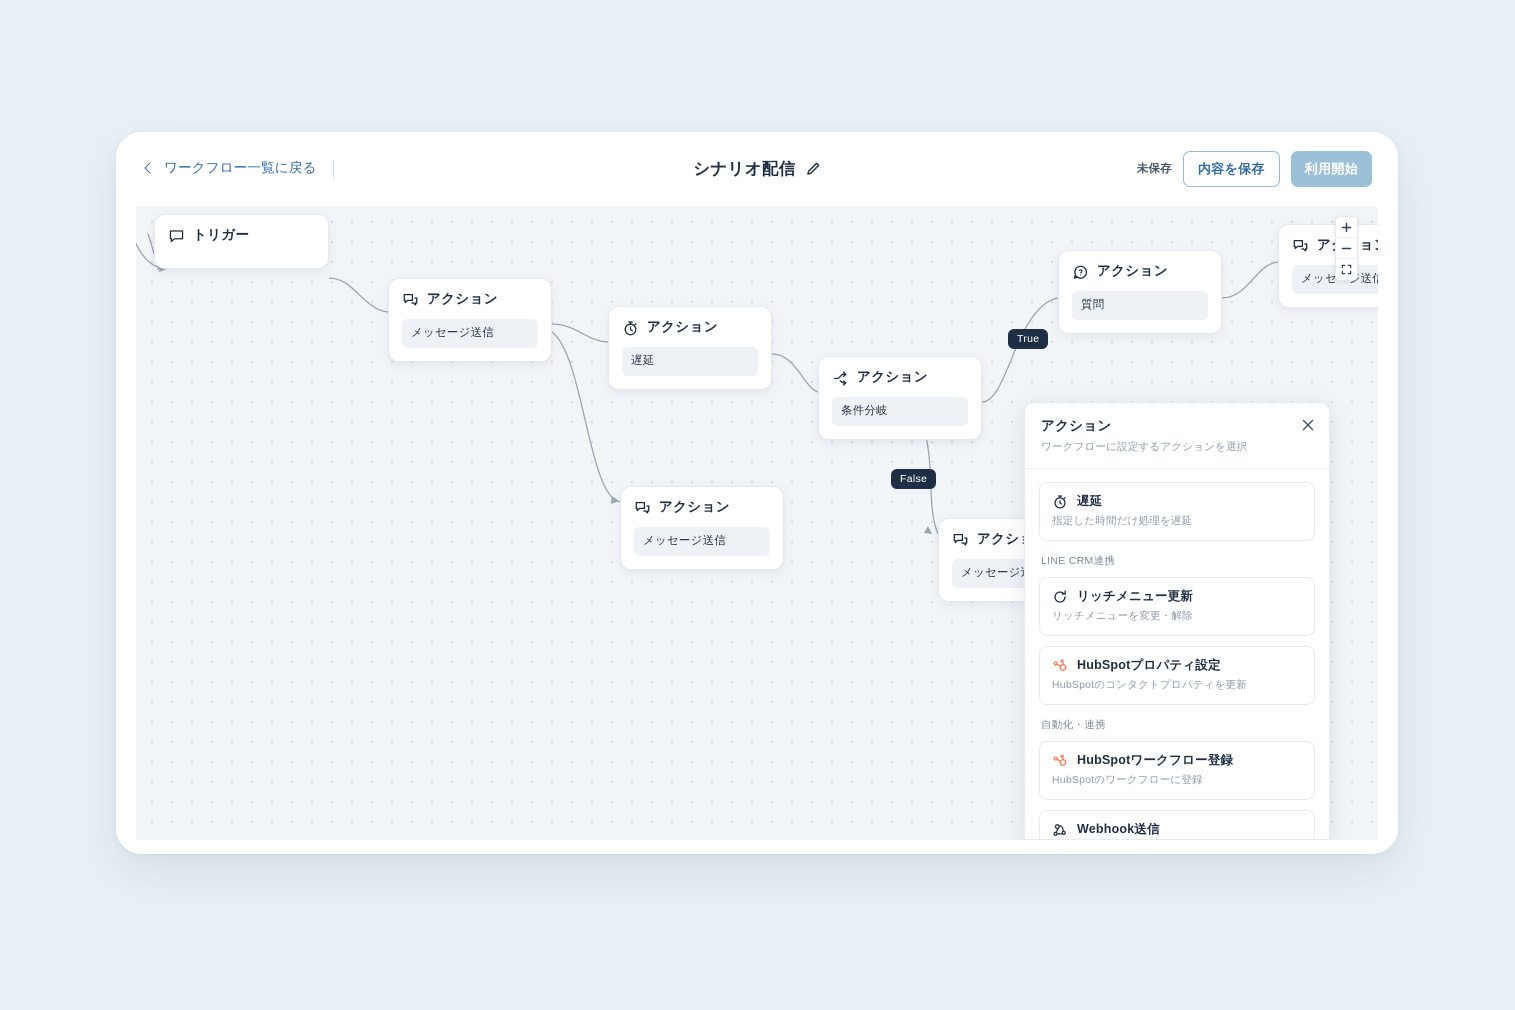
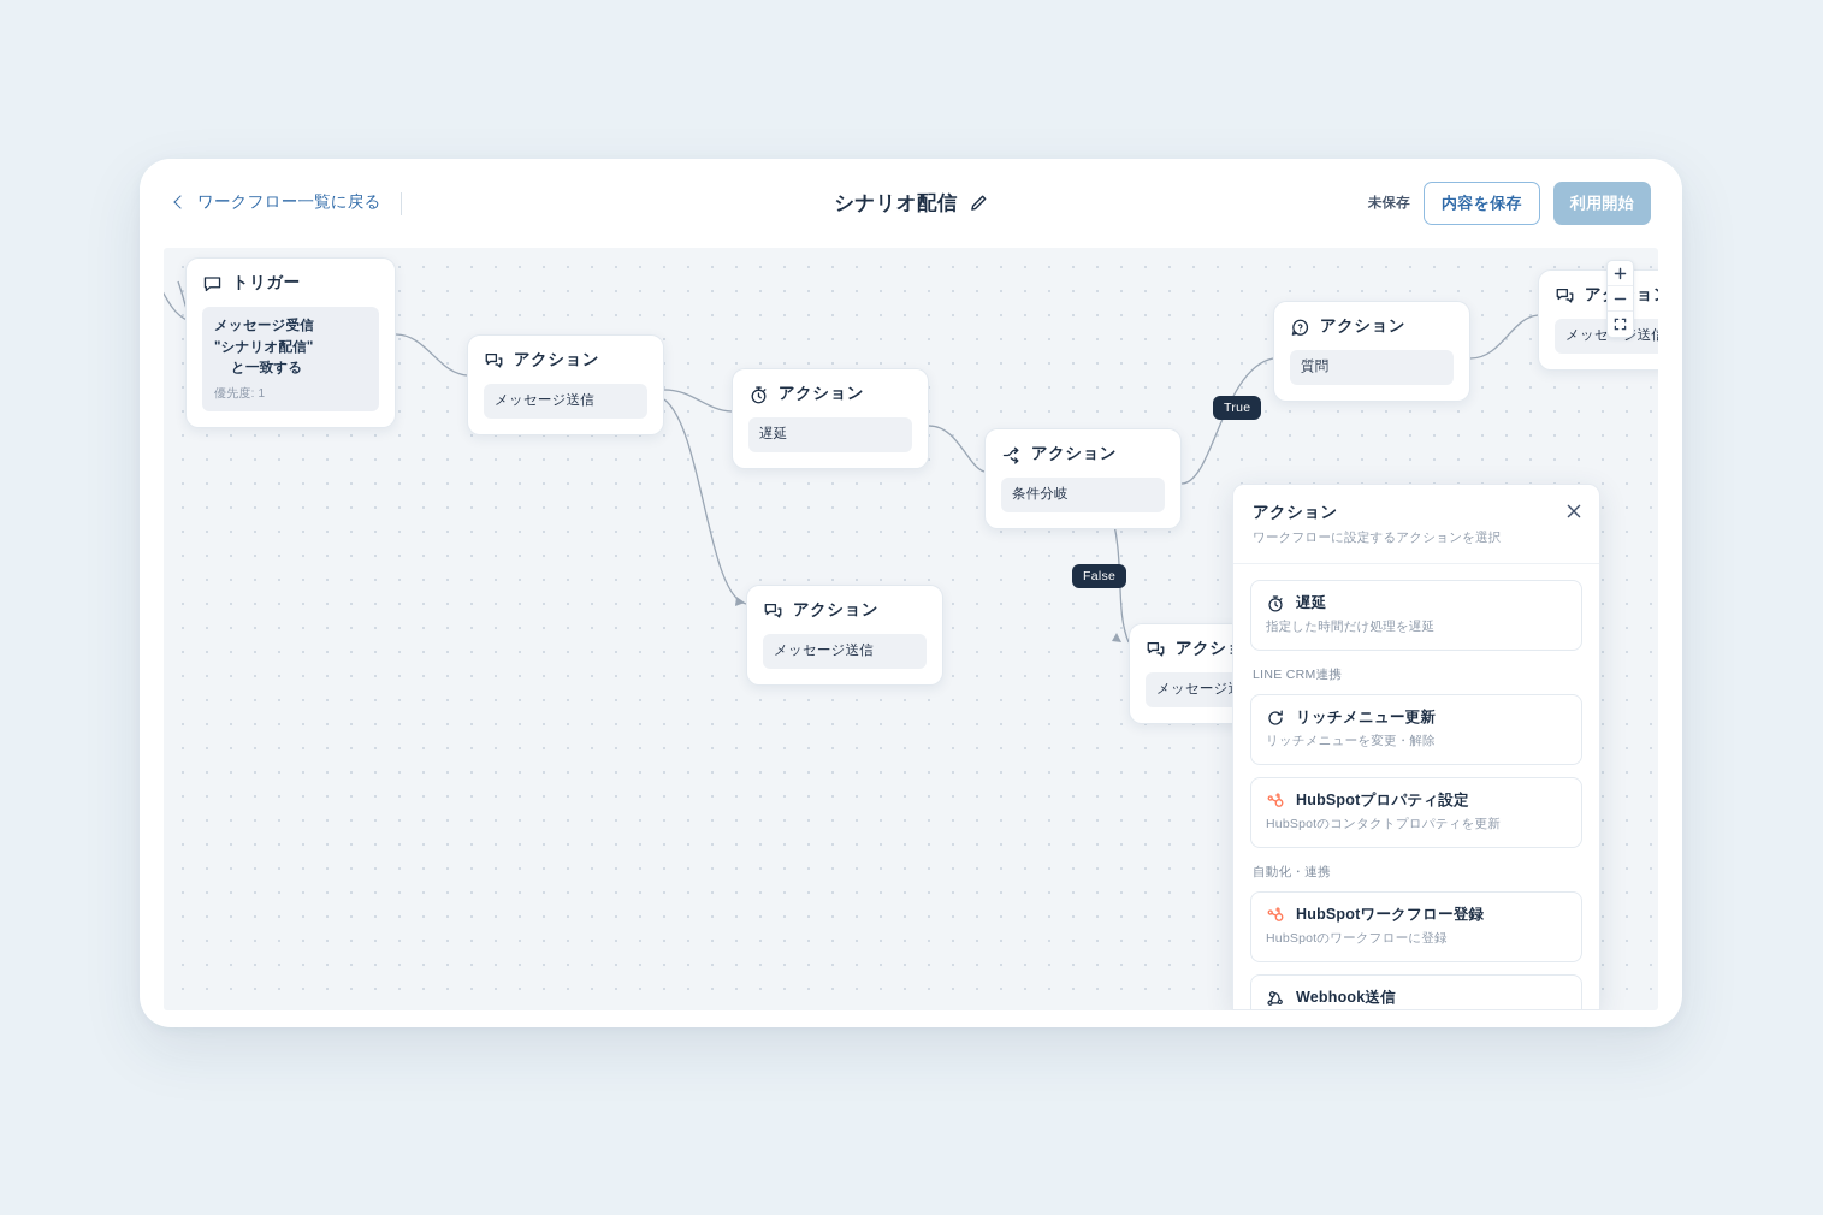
  ワークフロー一覧に戻る
  シナリオ配信
  未保存
  内容を保存
  利用開始
  トリガー
+ メッセージ受信
+ "シナリオ配信"
+ と一致する
+ 優先度: 1
  アクション
  メッセージ送信
  アクション
  遅延
  アクション
  条件分岐
  アクション
  メッセージ送信
  メッセージ
  アクション
  質問
  True
  False
  アクション
  ワークフローに設定するアクションを選択
  遅延
  指定した時間だけ処理を遅延
  LINE CRM連携
  リッチメニュー更新
  リッチメニューを変更・解除
  HubSpotプロパティ設定
  HubSpotのコンタクトプロパティを更新
  自動化・連携
  HubSpotワークフロー登録
  HubSpotのワークフローに登録
  Webhook送信
